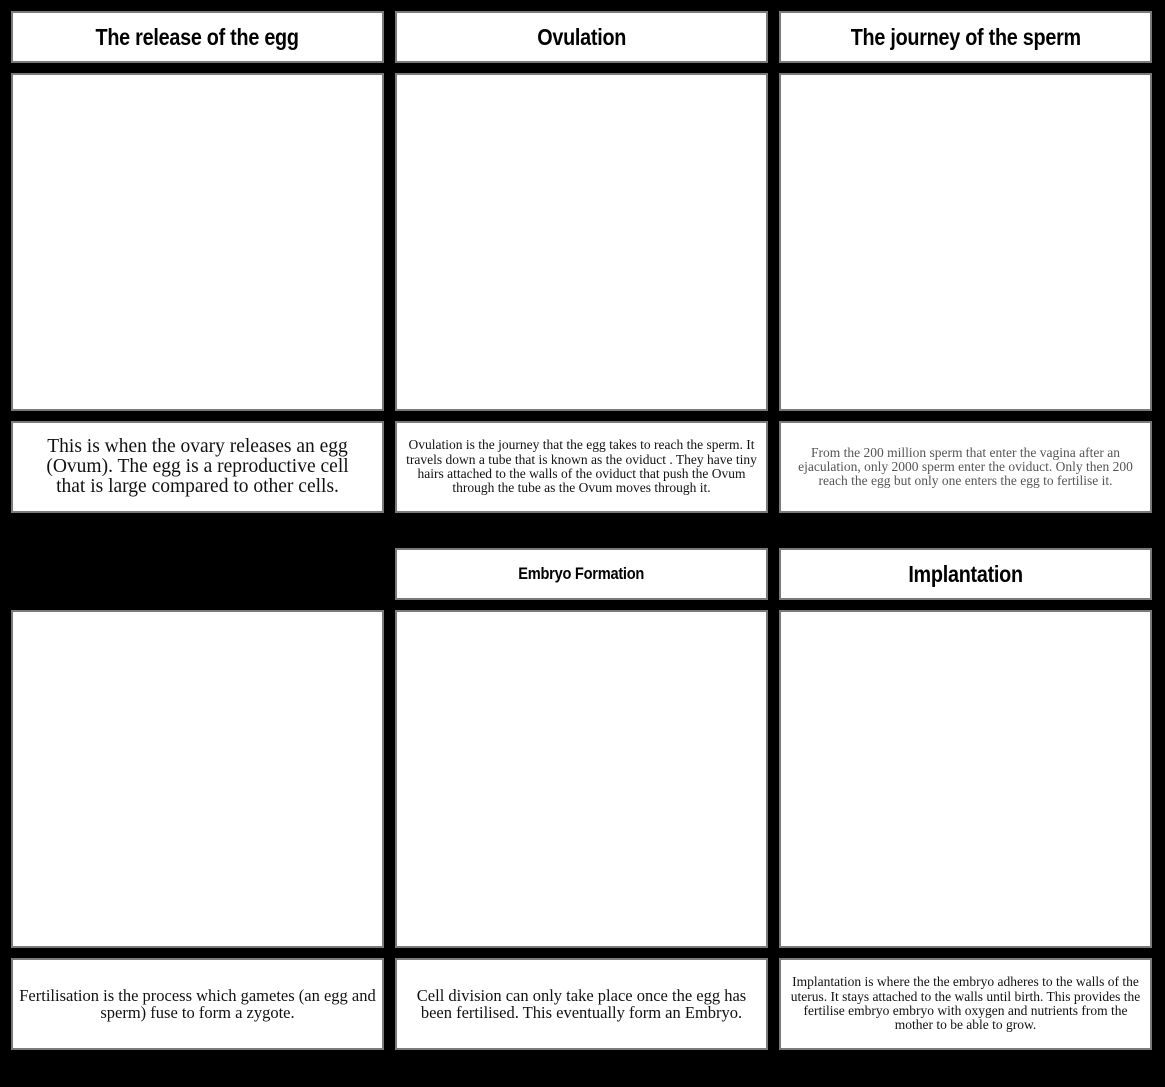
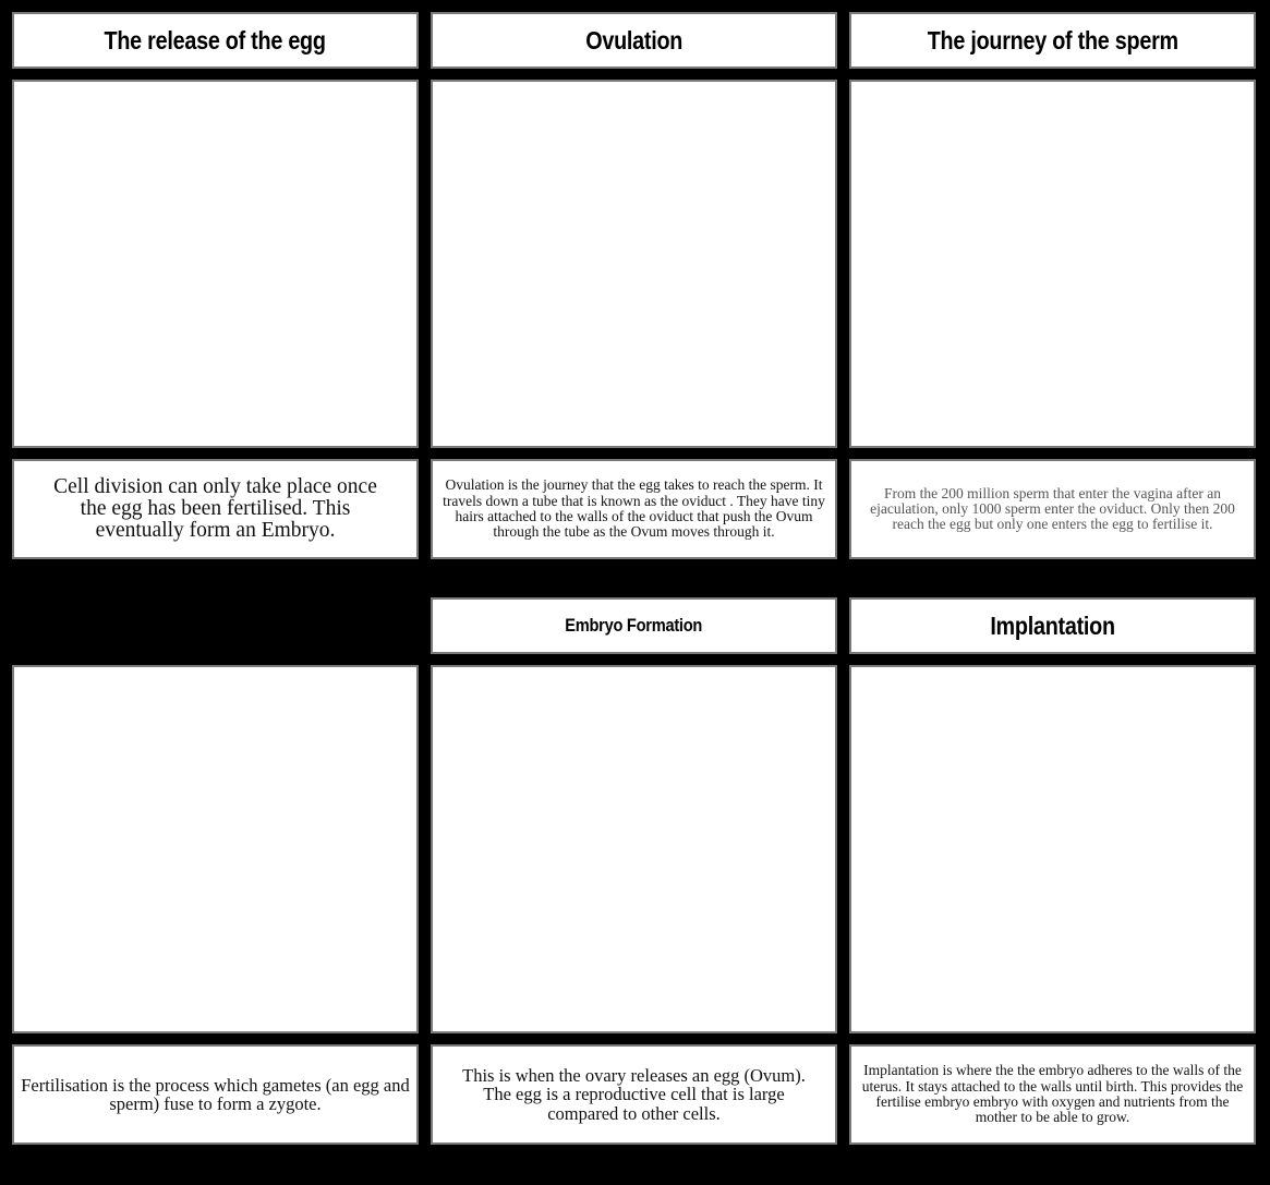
  The release of the egg
- This is when the ovary releases an egg (Ovum). The egg is a reproductive cell that is large compared to other cells.
+ Cell division can only take place once the egg has been fertilised. This eventually form an Embryo.
  Ovulation
  Ovulation is the journey that the egg takes to reach the sperm. It travels down a tube that is known as the oviduct . They have tiny hairs attached to the walls of the oviduct that push the Ovum through the tube as the Ovum moves through it.
  The journey of the sperm
- From the 200 million sperm that enter the vagina after an ejaculation, only 2000 sperm enter the oviduct. Only then 200 reach the egg but only one enters the egg to fertilise it.
+ From the 200 million sperm that enter the vagina after an ejaculation, only 1000 sperm enter the oviduct. Only then 200 reach the egg but only one enters the egg to fertilise it.
  Fertilisation is the process which gametes (an egg and sperm) fuse to form a zygote.
  Embryo Formation
- Cell division can only take place once the egg has been fertilised. This eventually form an Embryo.
+ This is when the ovary releases an egg (Ovum). The egg is a reproductive cell that is large compared to other cells.
  Implantation
  Implantation is where the the embryo adheres to the walls of the uterus. It stays attached to the walls until birth. This provides the fertilise embryo embryo with oxygen and nutrients from the mother to be able to grow.
